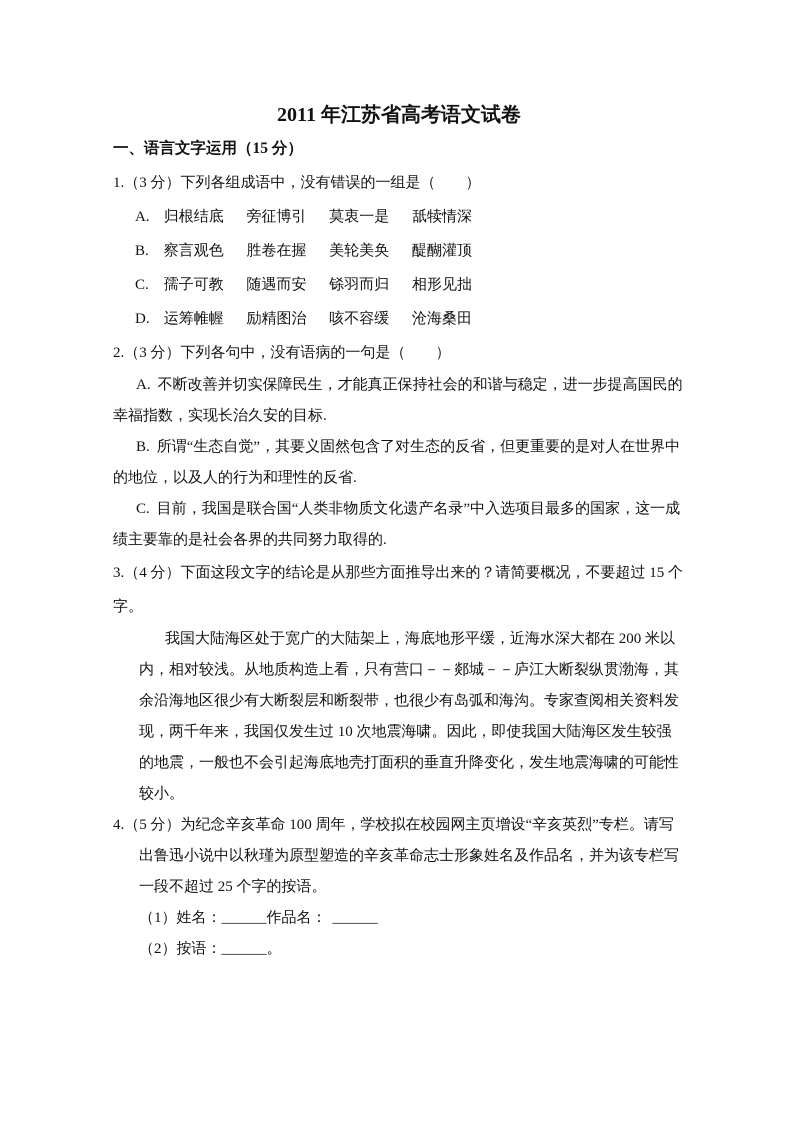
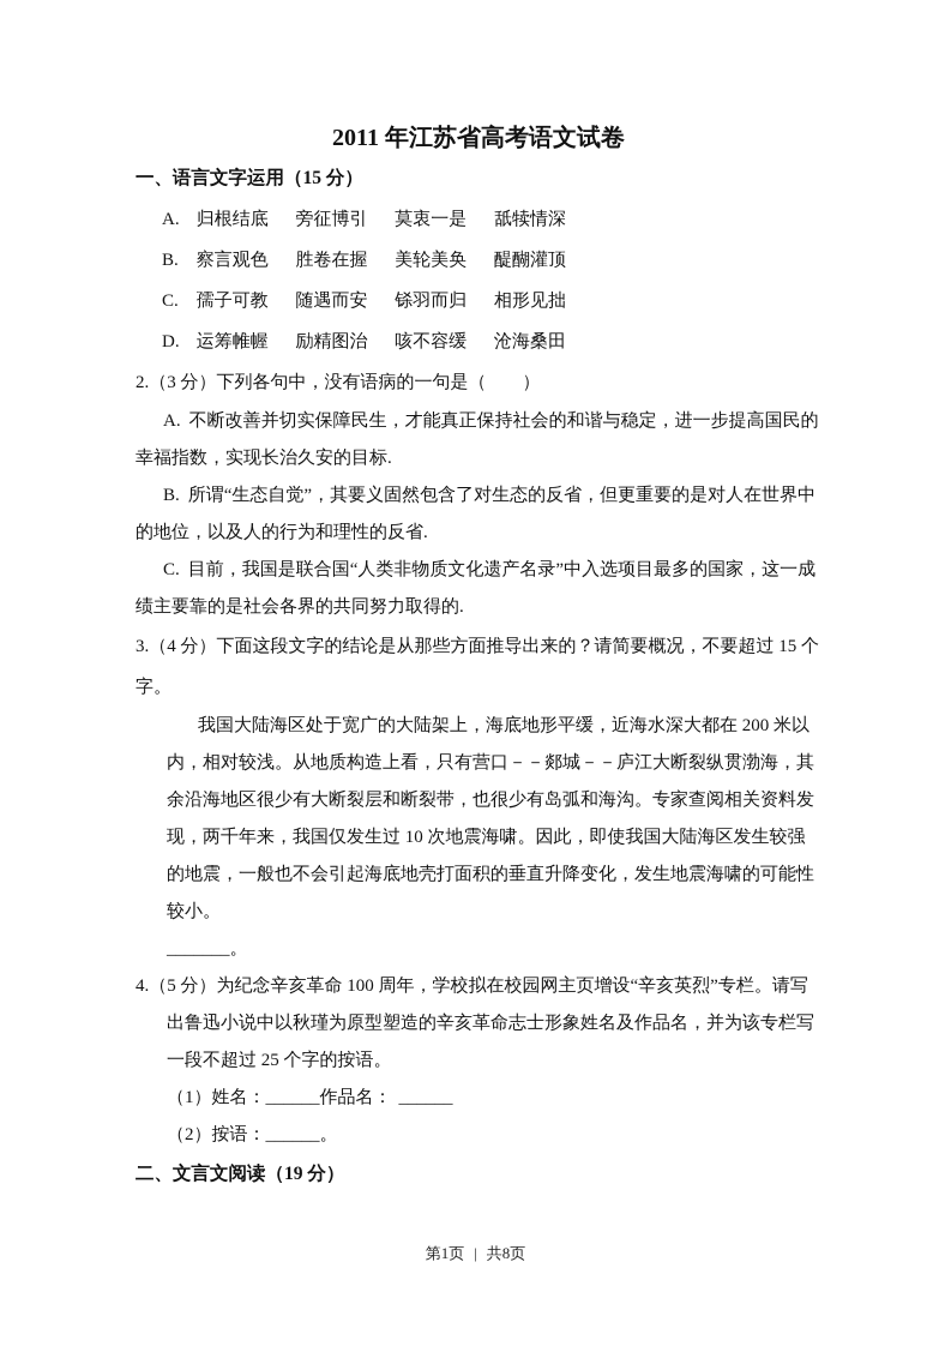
  2011 年江苏省高考语文试卷
  一、语言文字运用（15 分）
- 1.（3 分）下列各组成语中，没有错误的一组是（ ）
  A. 归根结底 旁征博引 莫衷一是 舐犊情深
  B. 察言观色 胜卷在握 美轮美奂 醍醐灌顶
  C. 孺子可教 随遇而安 铩羽而归 相形见拙
  D. 运筹帷幄 励精图治 咳不容缓 沧海桑田
  2.（3 分）下列各句中，没有语病的一句是（ ）
  A. 不断改善并切实保障民生，才能真正保持社会的和谐与稳定，进一步提高国民的幸福指数，实现长治久安的目标.
  B. 所谓“生态自觉”，其要义固然包含了对生态的反省，但更重要的是对人在世界中的地位，以及人的行为和理性的反省.
  C. 目前，我国是联合国“人类非物质文化遗产名录”中入选项目最多的国家，这一成绩主要靠的是社会各界的共同努力取得的.
  3.（4 分）下面这段文字的结论是从那些方面推导出来的？请简要概况，不要超过 15 个字。
  我国大陆海区处于宽广的大陆架上，海底地形平缓，近海水深大都在 200 米以内，相对较浅。从地质构造上看，只有营口－－郯城－－庐江大断裂纵贯渤海，其余沿海地区很少有大断裂层和断裂带，也很少有岛弧和海沟。专家查阅相关资料发现，两千年来，我国仅发生过 10 次地震海啸。因此，即使我国大陆海区发生较强的地震，一般也不会引起海底地壳打面积的垂直升降变化，发生地震海啸的可能性较小。
+ _______。
  4.（5 分）为纪念辛亥革命 100 周年，学校拟在校园网主页增设“辛亥英烈”专栏。请写出鲁迅小说中以秋瑾为原型塑造的辛亥革命志士形象姓名及作品名，并为该专栏写一段不超过 25 个字的按语。
  （1）姓名：______作品名： ______
  （2）按语：______。
+ 二、文言文阅读（19 分）
+ 第1页 | 共8页
